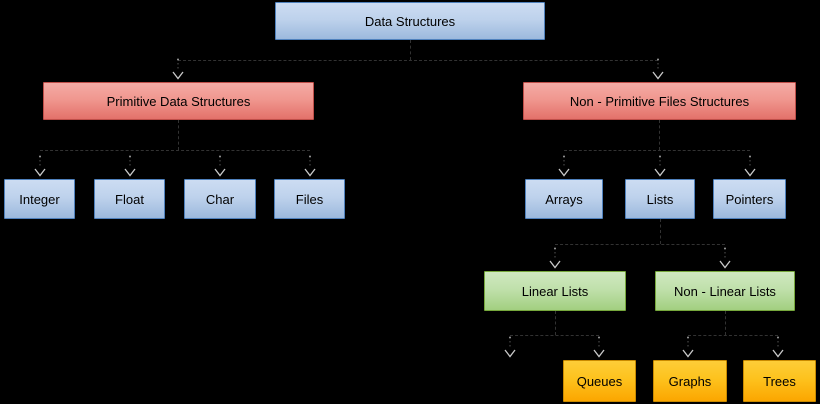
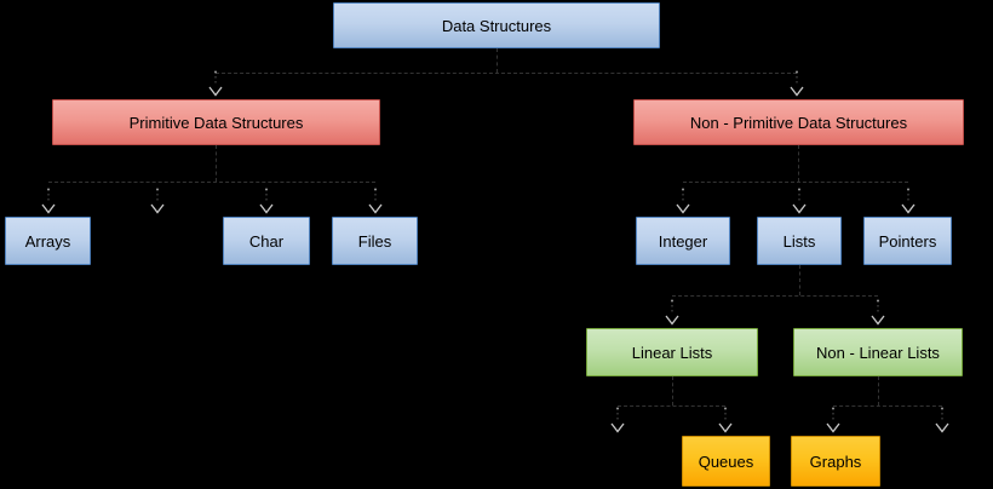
  Data Structures
  Primitive Data Structures
- Non - Primitive Files Structures
+ Non - Primitive Data Structures
- Integer
+ Arrays
- Float
  Char
  Files
- Arrays
+ Integer
  Lists
  Pointers
  Linear Lists
  Non - Linear Lists
  Queues
  Graphs
- Trees
